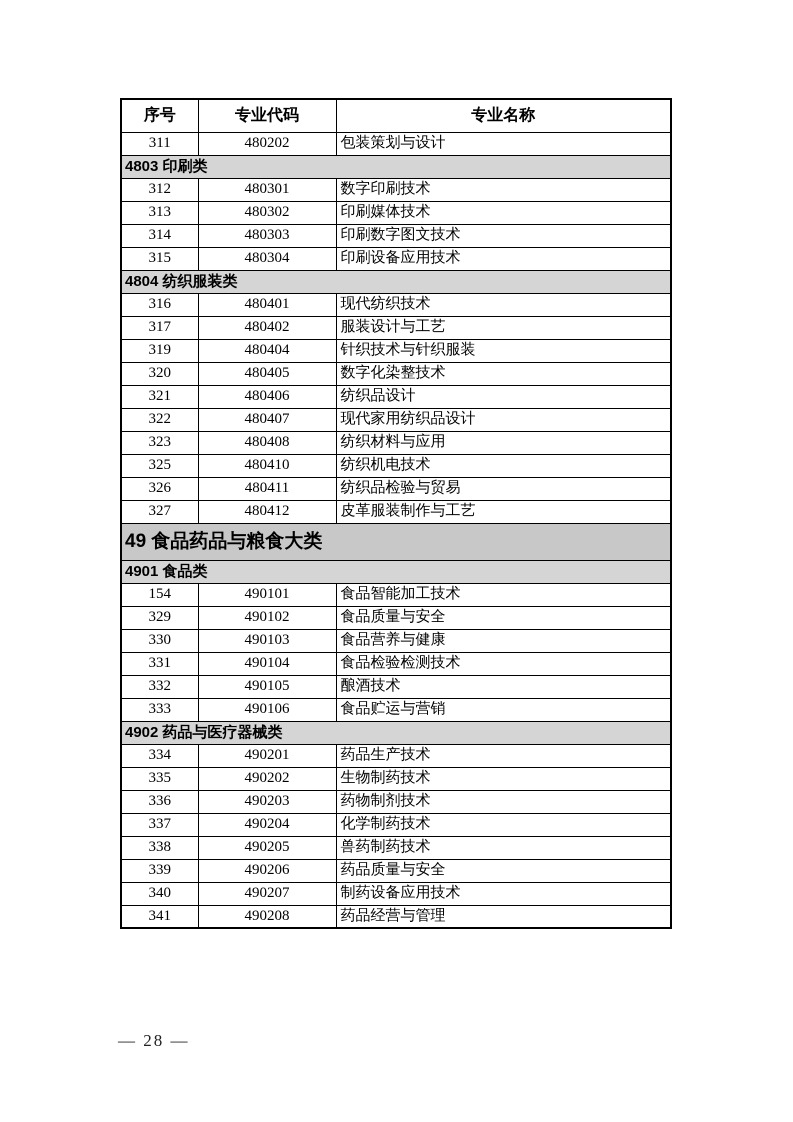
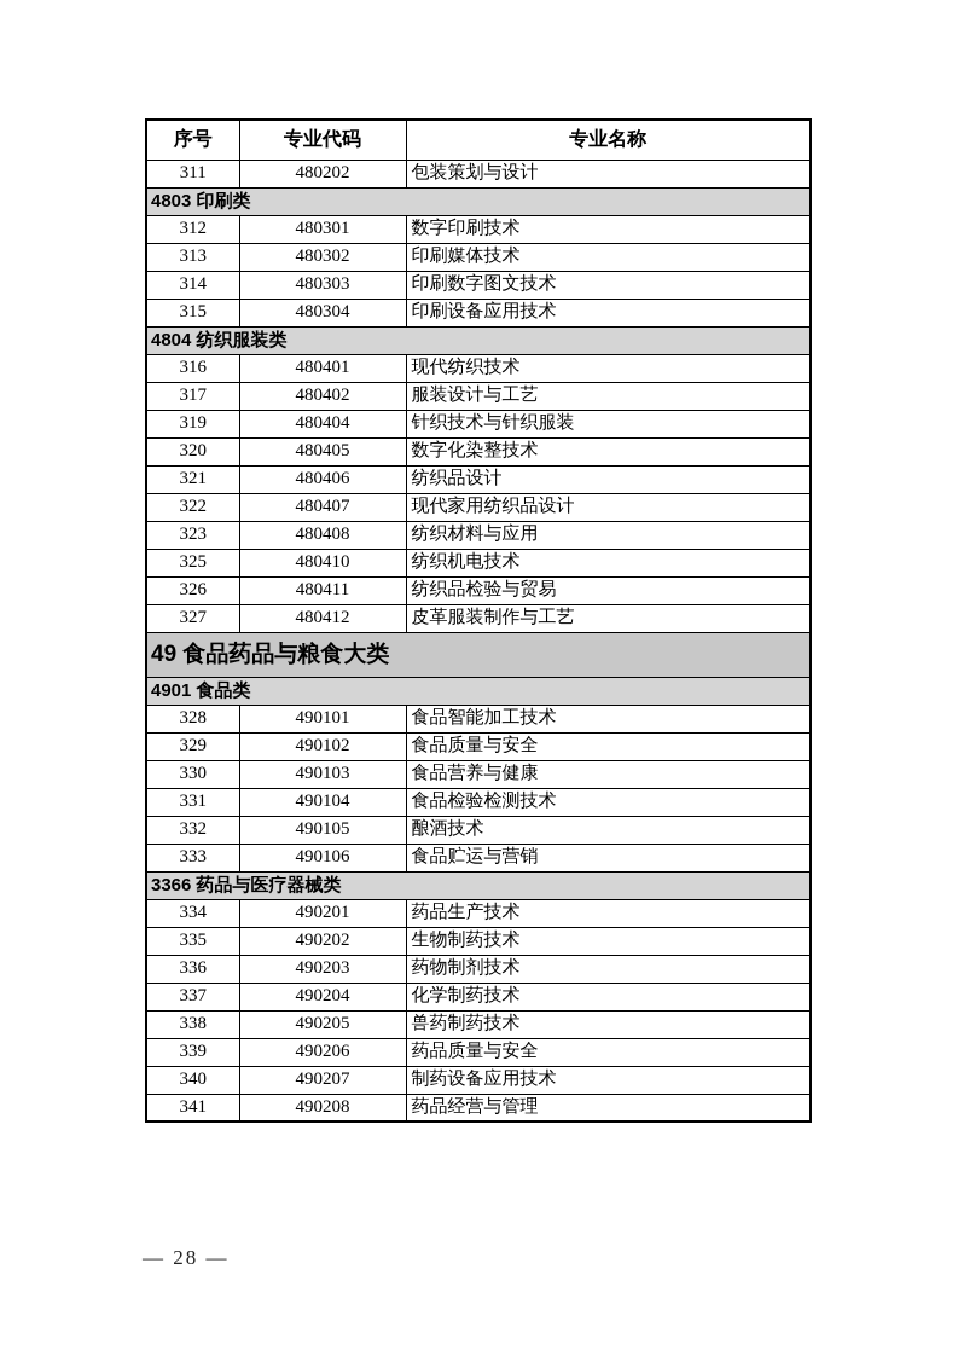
  序号	专业代码	专业名称
  311	480202	包装策划与设计
  4803 印刷类
  312	480301	数字印刷技术
  313	480302	印刷媒体技术
  314	480303	印刷数字图文技术
  315	480304	印刷设备应用技术
  4804 纺织服装类
  316	480401	现代纺织技术
  317	480402	服装设计与工艺
  319	480404	针织技术与针织服装
  320	480405	数字化染整技术
  321	480406	纺织品设计
  322	480407	现代家用纺织品设计
  323	480408	纺织材料与应用
  325	480410	纺织机电技术
  326	480411	纺织品检验与贸易
  327	480412	皮革服装制作与工艺
  49 食品药品与粮食大类
  4901 食品类
- 154	490101	食品智能加工技术
+ 328	490101	食品智能加工技术
  329	490102	食品质量与安全
  330	490103	食品营养与健康
  331	490104	食品检验检测技术
  332	490105	酿酒技术
  333	490106	食品贮运与营销
- 4902 药品与医疗器械类
+ 3366 药品与医疗器械类
  334	490201	药品生产技术
  335	490202	生物制药技术
  336	490203	药物制剂技术
  337	490204	化学制药技术
  338	490205	兽药制药技术
  339	490206	药品质量与安全
  340	490207	制药设备应用技术
  341	490208	药品经营与管理
  — 28 —
